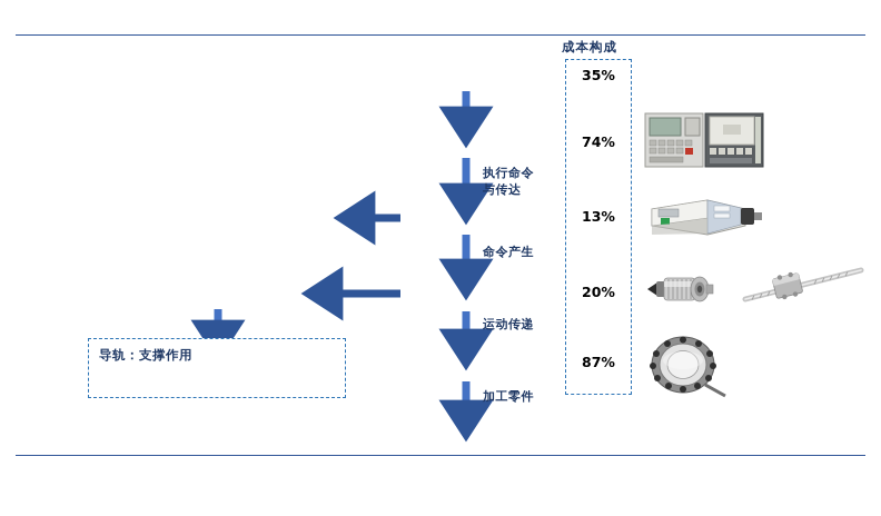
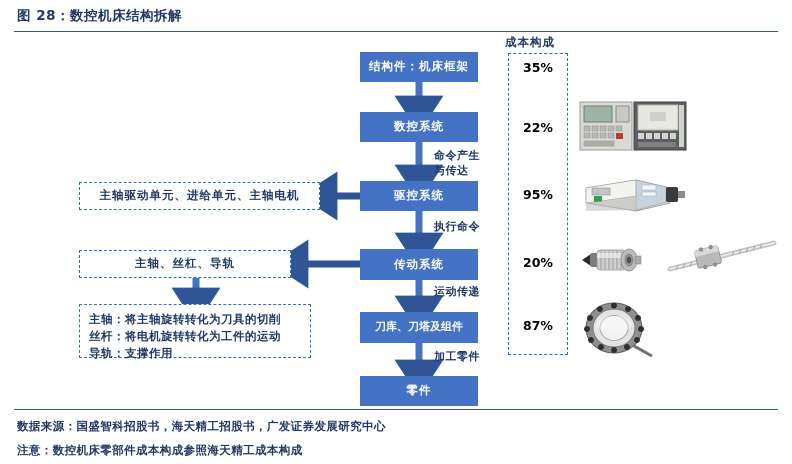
+ 图 28：数控机床结构拆解
+ 结构件：机床框架
+ 数控系统
+ 驱控系统
+ 传动系统
+ 刀库、刀塔及组件
+ 零件
- 执行命令
+ 命令产生
  与传达
- 命令产生
+ 执行命令
  运动传递
  加工零件
+ 主轴驱动单元、进给单元、主轴电机
+ 主轴、丝杠、导轨
+ 主轴：将主轴旋转转化为刀具的切削
+ 丝杆：将电机旋转转化为工件的运动
  导轨：支撑作用
  成本构成
  35%
- 74%
+ 22%
- 13%
+ 95%
  20%
  87%
+ 数据来源：国盛智科招股书，海天精工招股书，广发证券发展研究中心
+ 注意：数控机床零部件成本构成参照海天精工成本构成
